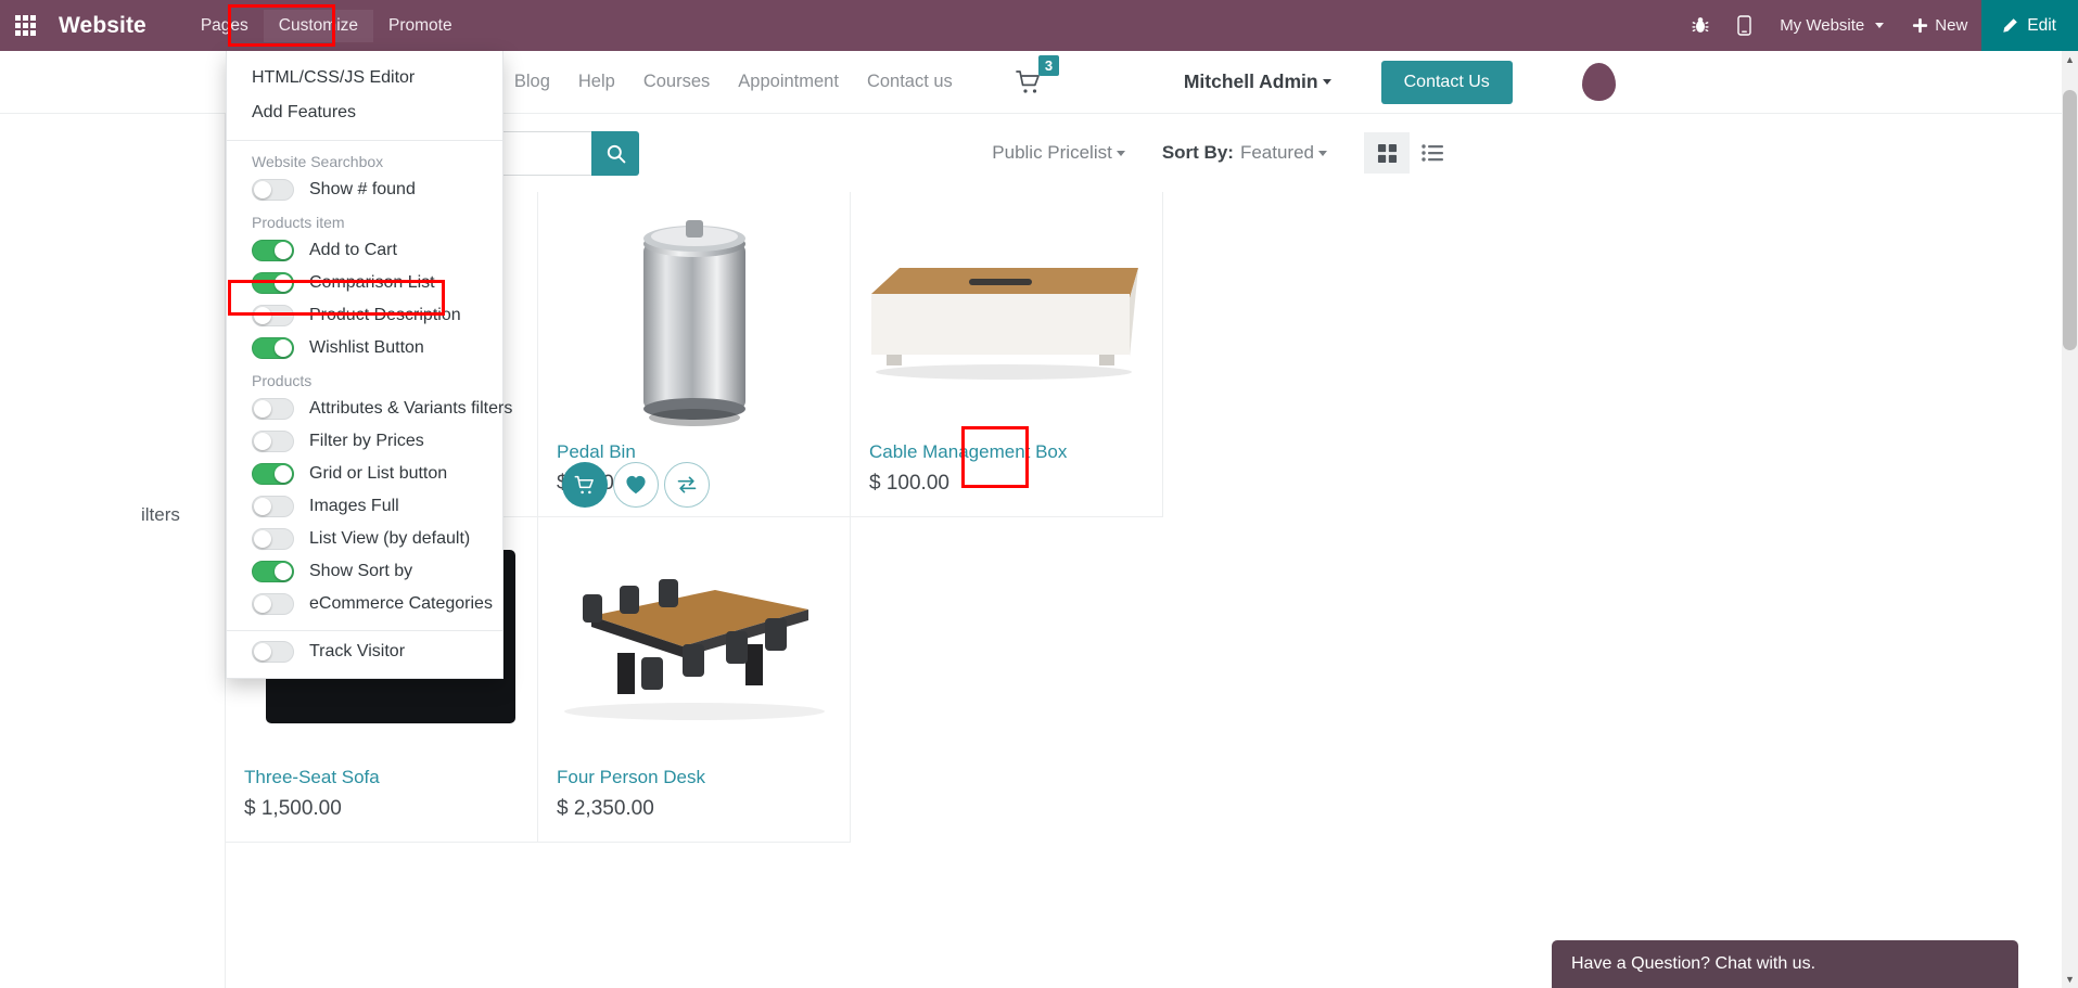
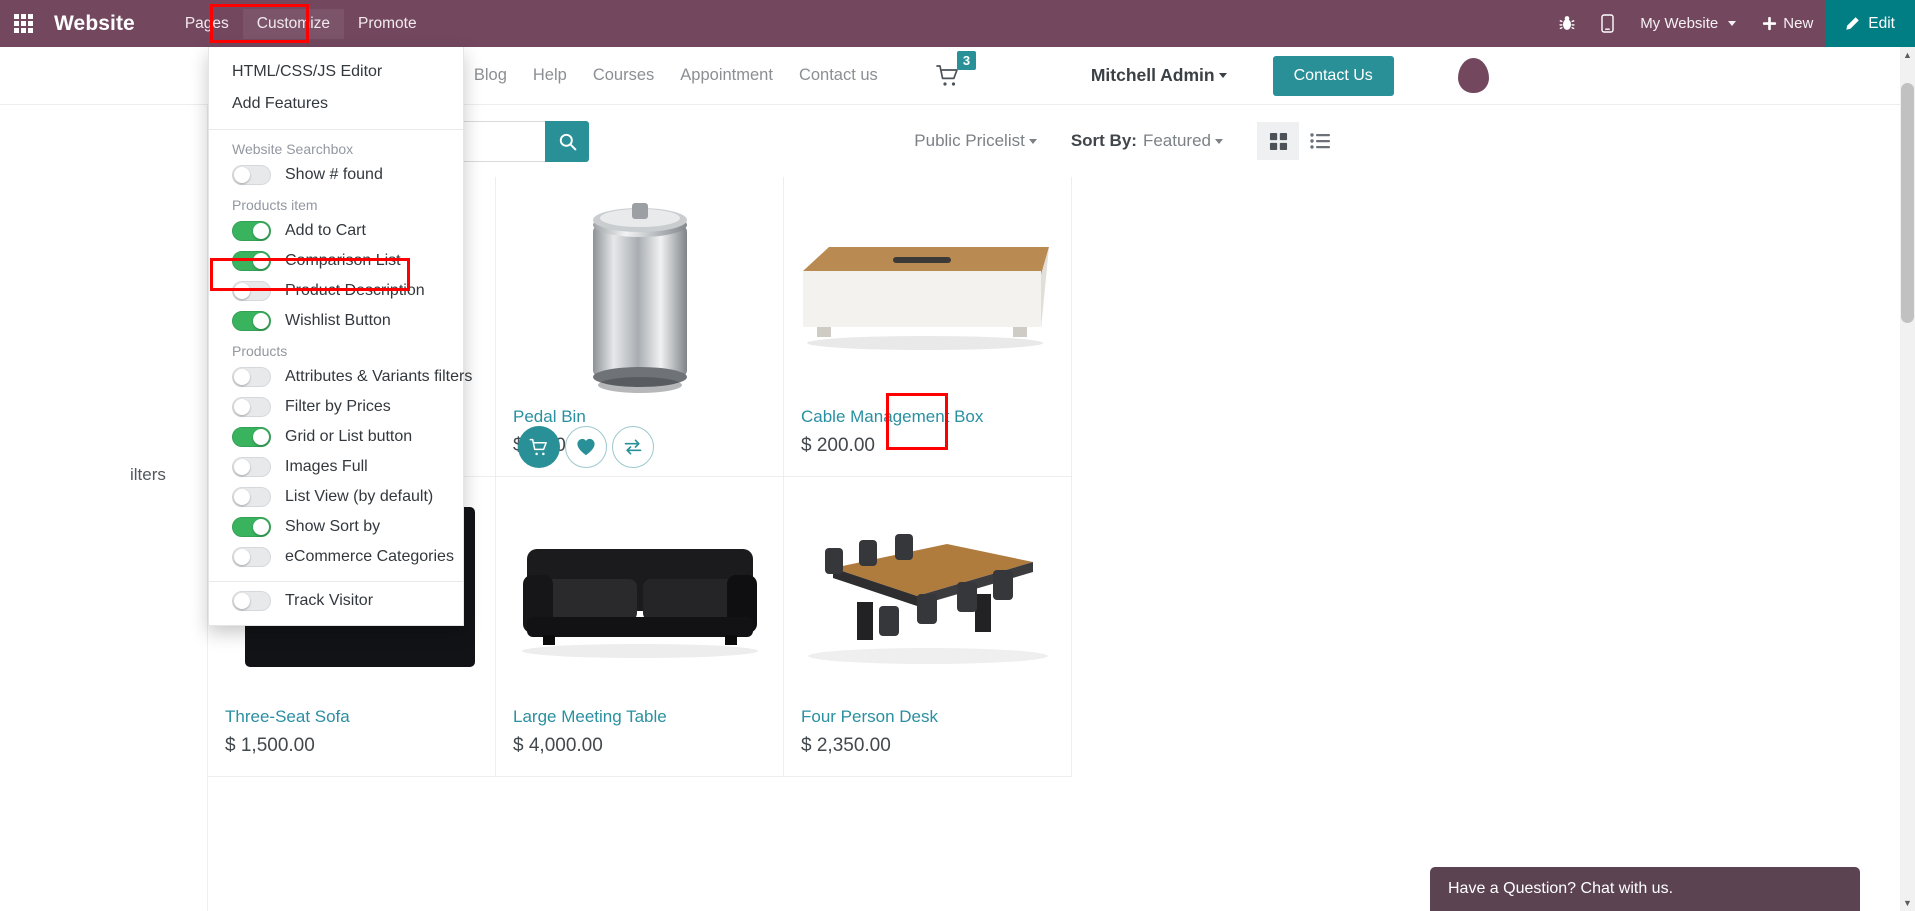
  Blog
  Help
  Courses
  Appointment
  Contact us
  3
  Mitchell Admin
  Contact Us
  Public Pricelist
  Sort By:
  Featured
  ilters
  Pedal Bin
  Cable Management Box
- $ 100.00
+ $ 200.00
  Three-Seat Sofa
  $ 1,500.00
+ Large Meeting Table
+ $ 4,000.00
  Four Person Desk
  $ 2,350.00
  Have a Question? Chat with us.
  Website
  Pages
  Customize
  Promote
  My Website
  New
  Edit
  HTML/CSS/JS Editor
  Add Features
  Website Searchbox
  Show # found
  Products item
  Add to Cart
  Comparison List
  Product Description
  Wishlist Button
  Products
  Attributes & Variants filters
  Filter by Prices
  Grid or List button
  Images Full
  List View (by default)
  Show Sort by
  eCommerce Categories
  Track Visitor
  ▲
  ▼
